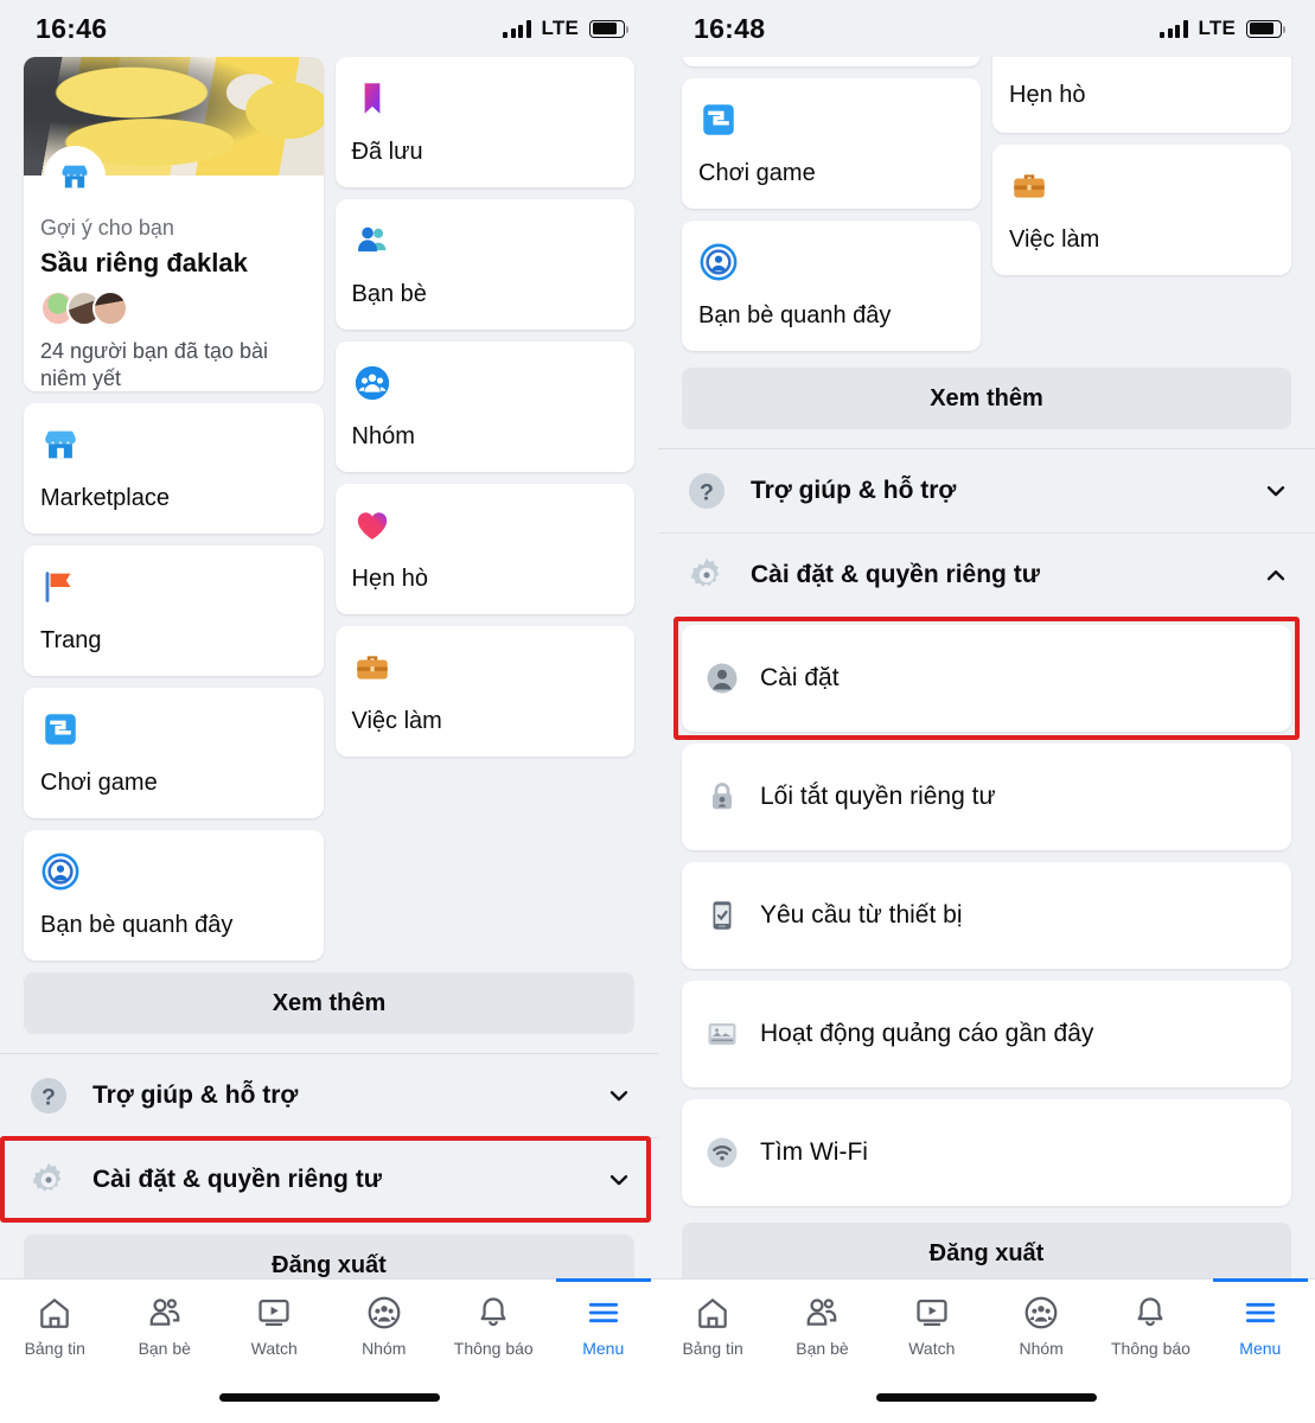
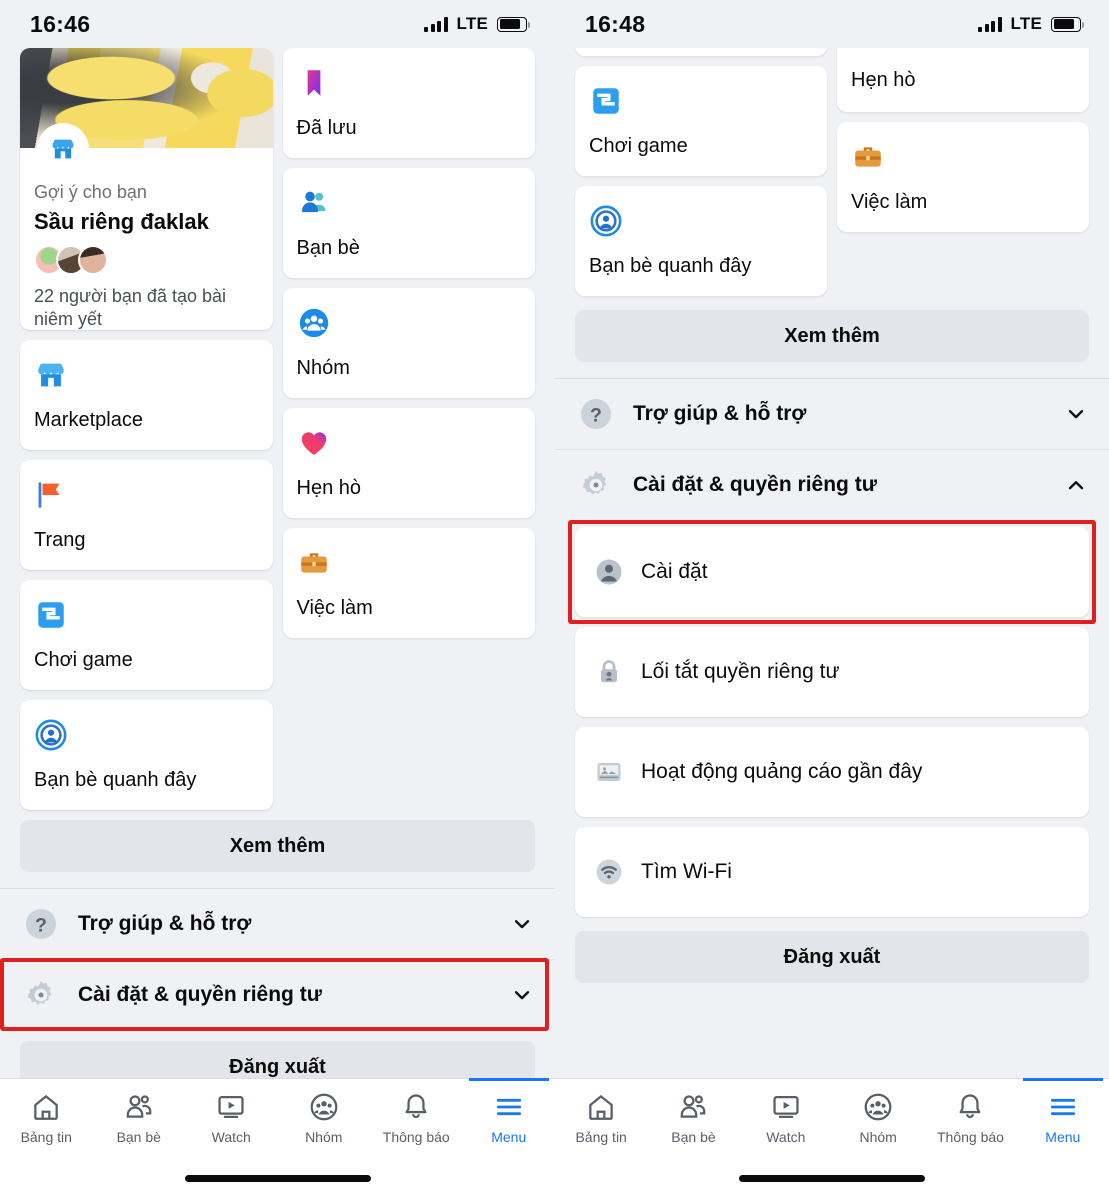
  16:46
  LTE
  Gợi ý cho bạn
  Sầu riêng đaklak
- 24 người bạn đã tạo bài niêm yết
+ 22 người bạn đã tạo bài niêm yết
  Marketplace
  Trang
  Chơi game
  Bạn bè quanh đây
  Đã lưu
  Bạn bè
  Nhóm
  Hẹn hò
  Việc làm
  Xem thêm
  ?
  Trợ giúp & hỗ trợ
  Cài đặt & quyền riêng tư
  Đăng xuất
  Bảng tin
  Bạn bè
  Watch
  Nhóm
  Thông báo
  Menu
  16:48
  LTE
  Chơi game
  Bạn bè quanh đây
  Hẹn hò
  Việc làm
  Xem thêm
  ?
  Trợ giúp & hỗ trợ
  Cài đặt & quyền riêng tư
  Cài đặt
  Lối tắt quyền riêng tư
- Yêu cầu từ thiết bị
  Hoạt động quảng cáo gần đây
  Tìm Wi-Fi
  Đăng xuất
  Bảng tin
  Bạn bè
  Watch
  Nhóm
  Thông báo
  Menu
